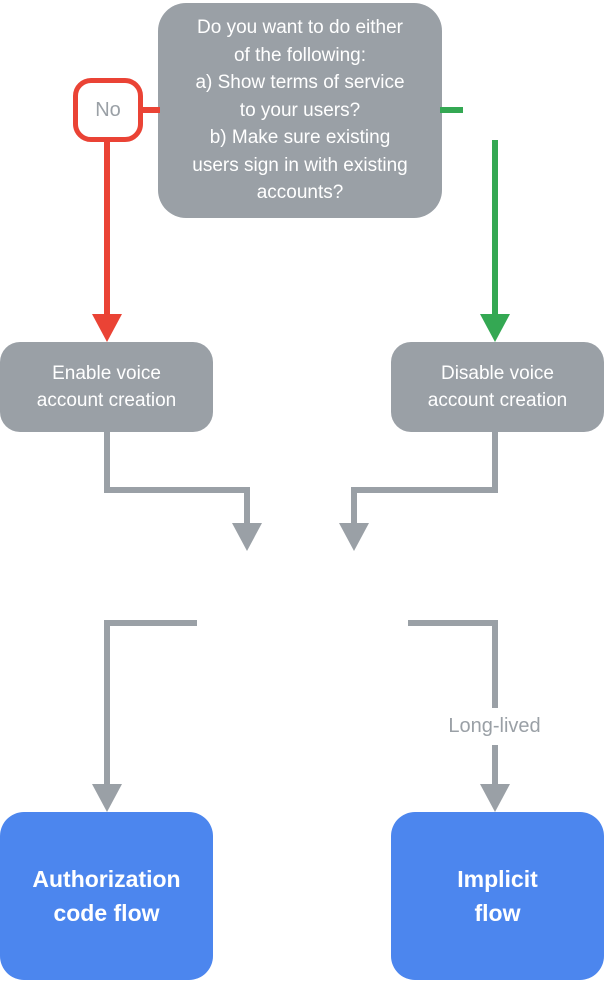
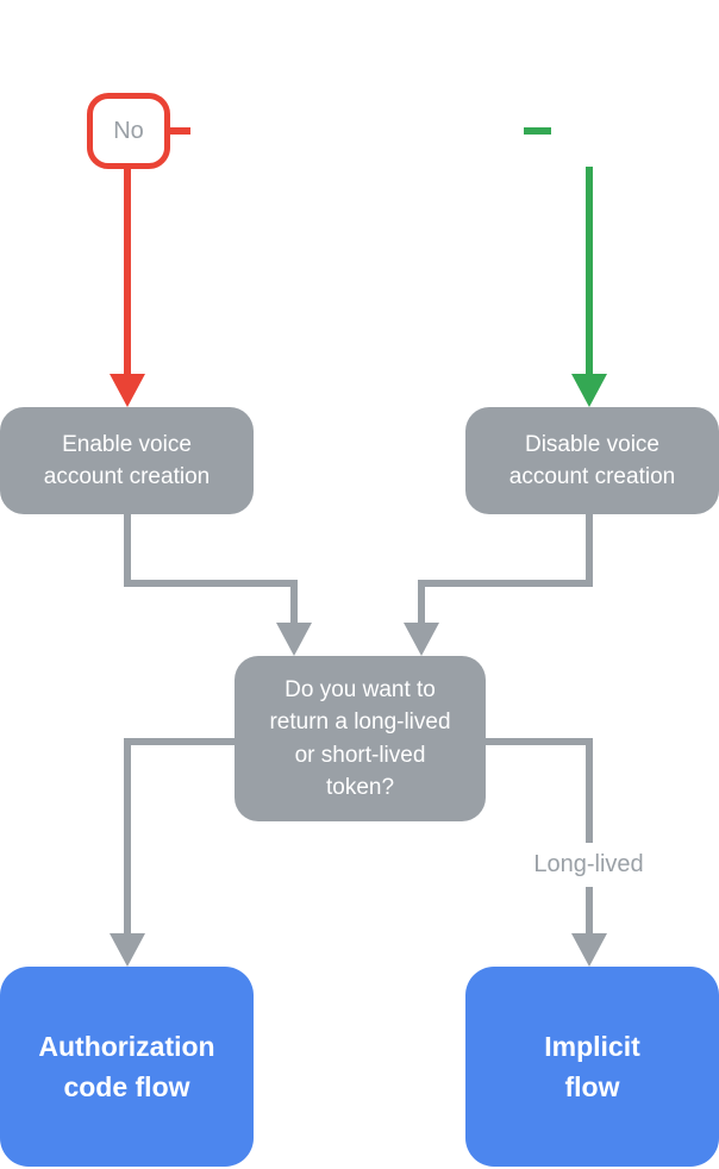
- Do you want to do either
- of the following:
- a) Show terms of service
- to your users?
- b) Make sure existing
- users sign in with existing
- accounts?
  No
  Enable voice
  account creation
  Disable voice
  account creation
+ Do you want to
+ return a long-lived
+ or short-lived
+ token?
  Long-lived
  Authorization
  code flow
  Implicit
  flow
